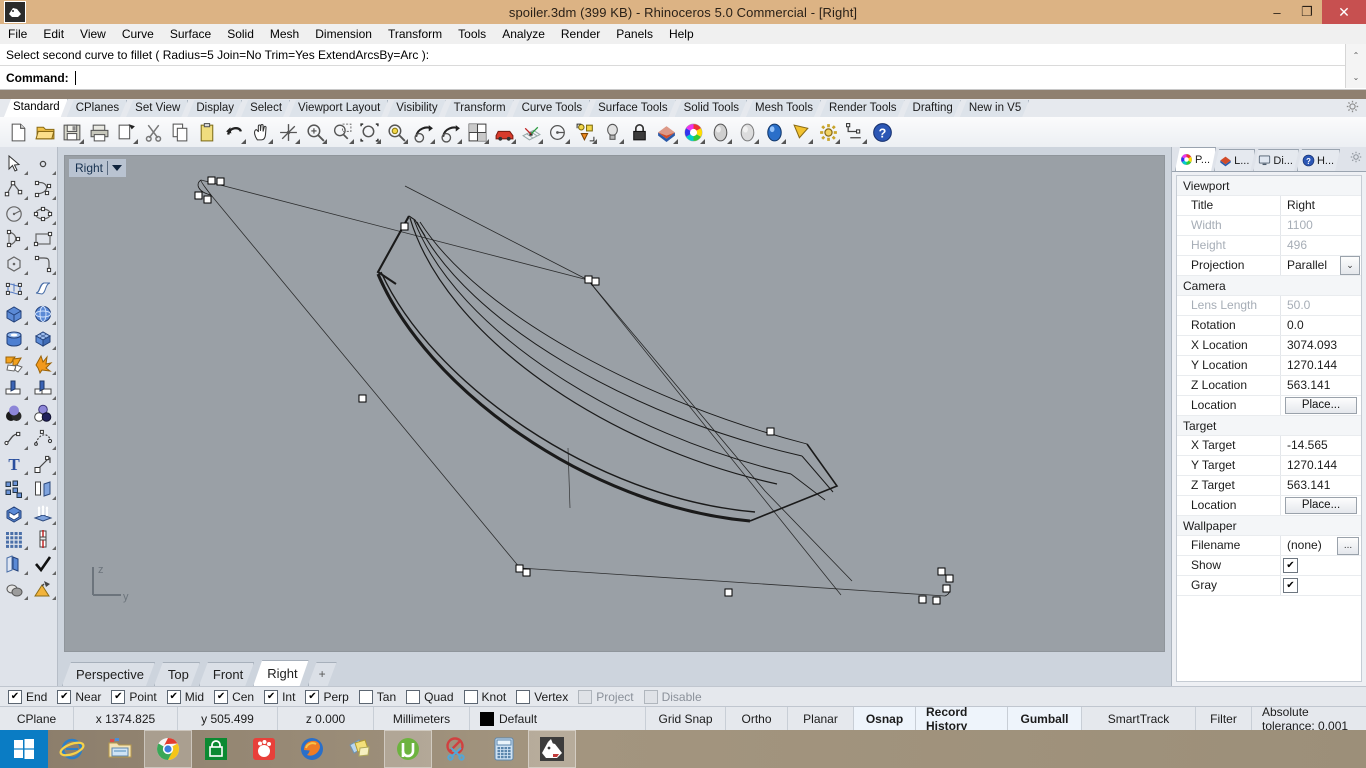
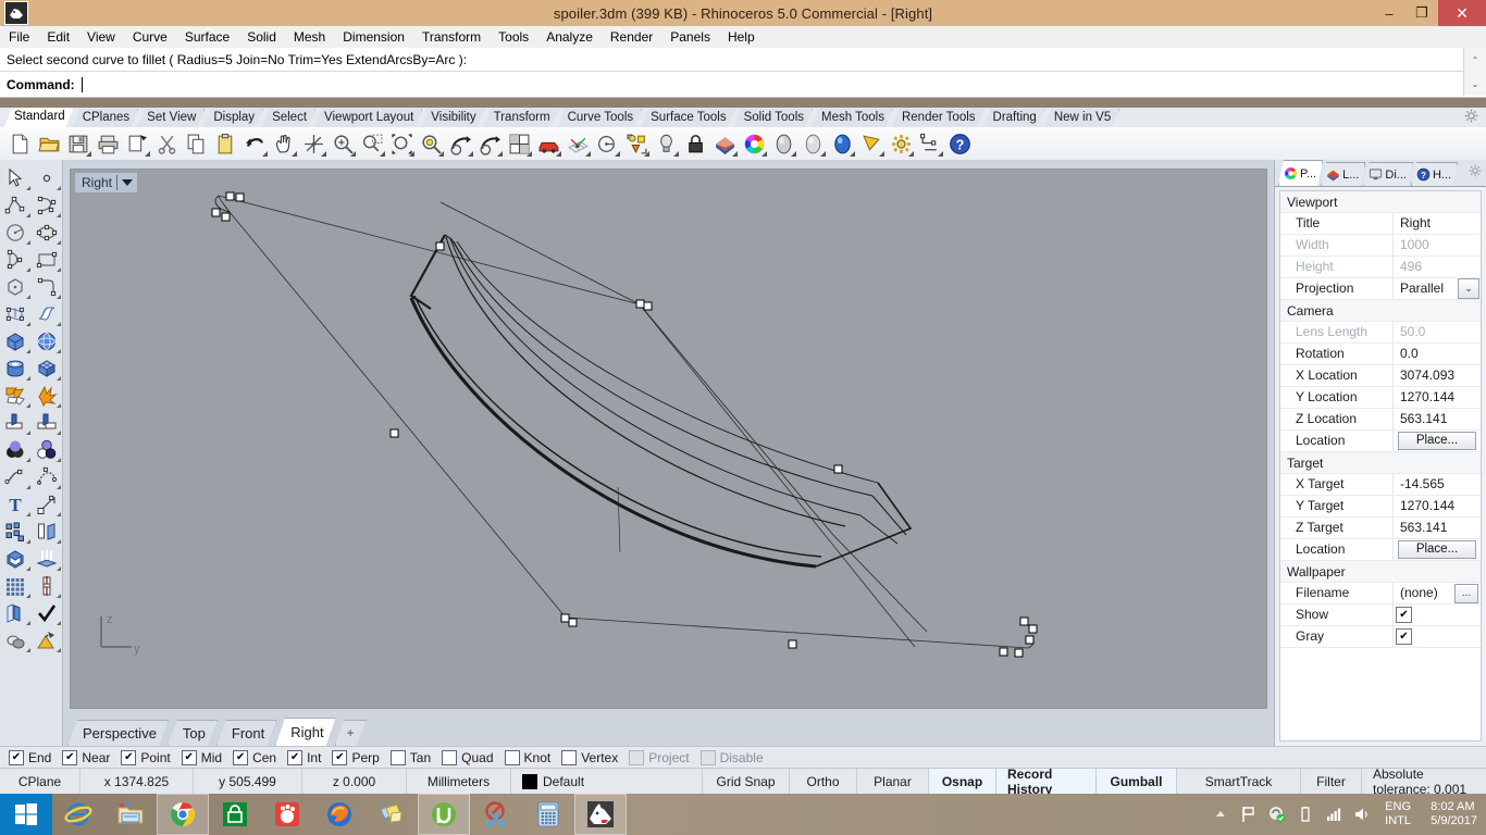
  spoiler.3dm (399 KB) - Rhinoceros 5.0 Commercial - [Right]
  –
  ❐
  ✕
  File
  Edit
  View
  Curve
  Surface
  Solid
  Mesh
  Dimension
  Transform
  Tools
  Analyze
  Render
  Panels
  Help
  Select second curve to fillet ( Radius=5 Join=No Trim=Yes ExtendArcsBy=Arc ):
  Command:
  ⌃
  ⌄
  Standard
  CPlanes
  Set View
  Display
  Select
  Viewport Layout
  Visibility
  Transform
  Curve Tools
  Surface Tools
  Solid Tools
  Mesh Tools
  Render Tools
  Drafting
  New in V5
  ?
  T
  Right
  z
  y
  Perspective
  Top
  Front
  Right
  +
  P...
  L...
  Di...
  ?
  H...
  Viewport
  Title
  Right
  Width
- 1100
+ 1000
  Height
  496
  Projection
  Parallel
  ⌄
  Camera
  Lens Length
  50.0
  Rotation
  0.0
  X Location
  3074.093
  Y Location
  1270.144
  Z Location
  563.141
  Location
  Place...
  Target
  X Target
  -14.565
  Y Target
  1270.144
  Z Target
  563.141
  Location
  Place...
  Wallpaper
  Filename
  (none)
  ...
  Show
  ✔
  Gray
  ✔
  ✔
  End
  ✔
  Near
  ✔
  Point
  ✔
  Mid
  ✔
  Cen
  ✔
  Int
  ✔
  Perp
  Tan
  Quad
  Knot
  Vertex
  Project
  Disable
  CPlane
  x 1374.825
  y 505.499
  z 0.000
  Millimeters
  Default
  Grid Snap
  Ortho
  Planar
  Osnap
  Record History
  Gumball
  SmartTrack
  Filter
  Absolute tolerance: 0.001
+ ENG
+ 8:02 AM
+ INTL
+ 5/9/2017
